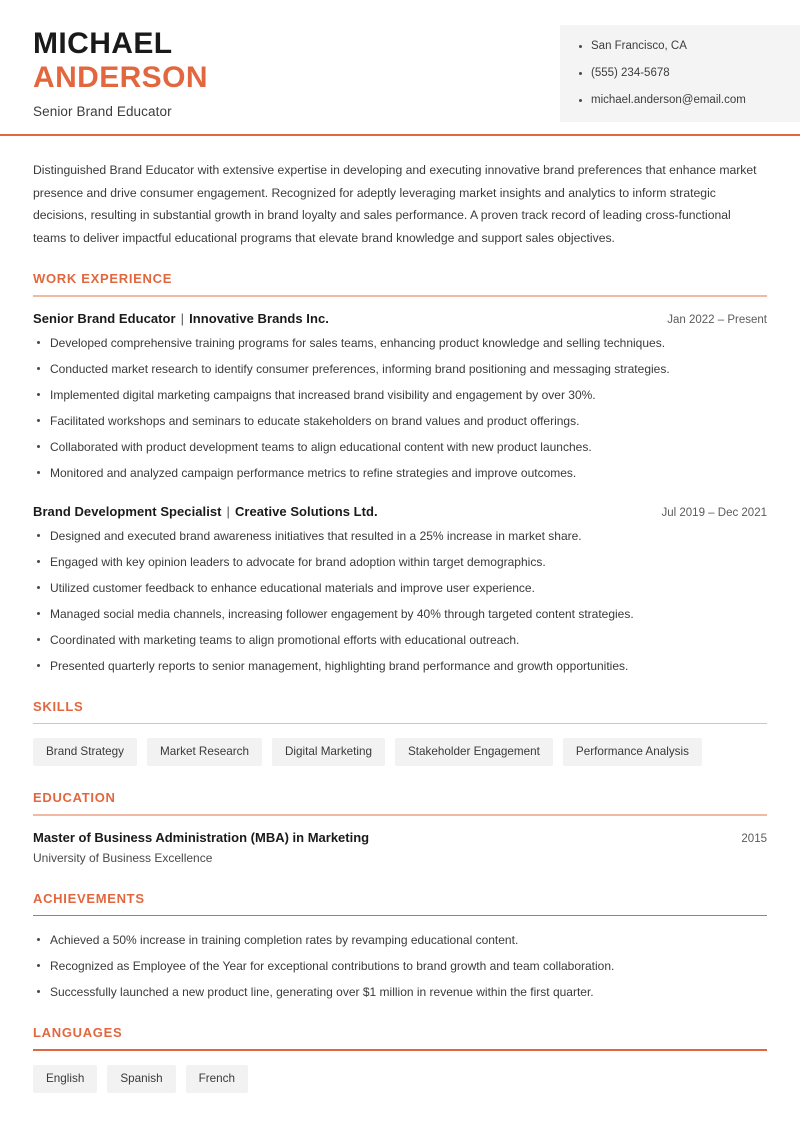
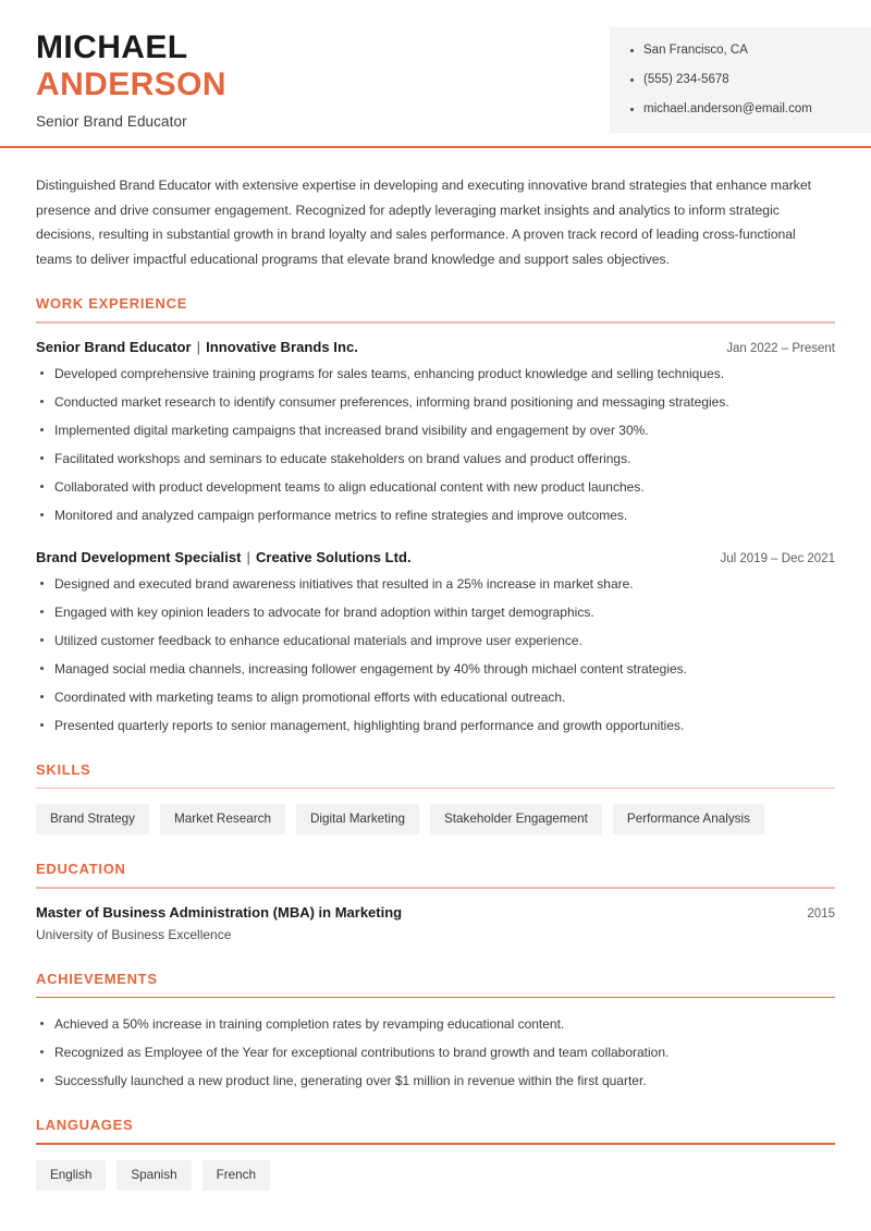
  MICHAEL
  ANDERSON
  Senior Brand Educator
  San Francisco, CA
  (555) 234-5678
  michael.anderson@email.com
- Distinguished Brand Educator with extensive expertise in developing and executing innovative brand preferences that enhance market presence and drive consumer engagement. Recognized for adeptly leveraging market insights and analytics to inform strategic decisions, resulting in substantial growth in brand loyalty and sales performance. A proven track record of leading cross-functional teams to deliver impactful educational programs that elevate brand knowledge and support sales objectives.
+ Distinguished Brand Educator with extensive expertise in developing and executing innovative brand strategies that enhance market presence and drive consumer engagement. Recognized for adeptly leveraging market insights and analytics to inform strategic decisions, resulting in substantial growth in brand loyalty and sales performance. A proven track record of leading cross-functional teams to deliver impactful educational programs that elevate brand knowledge and support sales objectives.
  WORK EXPERIENCE
  Senior Brand Educator | Innovative Brands Inc.
  Jan 2022 – Present
  Developed comprehensive training programs for sales teams, enhancing product knowledge and selling techniques.
  Conducted market research to identify consumer preferences, informing brand positioning and messaging strategies.
  Implemented digital marketing campaigns that increased brand visibility and engagement by over 30%.
  Facilitated workshops and seminars to educate stakeholders on brand values and product offerings.
  Collaborated with product development teams to align educational content with new product launches.
  Monitored and analyzed campaign performance metrics to refine strategies and improve outcomes.
  Brand Development Specialist | Creative Solutions Ltd.
  Jul 2019 – Dec 2021
  Designed and executed brand awareness initiatives that resulted in a 25% increase in market share.
  Engaged with key opinion leaders to advocate for brand adoption within target demographics.
  Utilized customer feedback to enhance educational materials and improve user experience.
- Managed social media channels, increasing follower engagement by 40% through targeted content strategies.
+ Managed social media channels, increasing follower engagement by 40% through michael content strategies.
  Coordinated with marketing teams to align promotional efforts with educational outreach.
  Presented quarterly reports to senior management, highlighting brand performance and growth opportunities.
  SKILLS
  Brand Strategy
  Market Research
  Digital Marketing
  Stakeholder Engagement
  Performance Analysis
  EDUCATION
  Master of Business Administration (MBA) in Marketing
  2015
  University of Business Excellence
  ACHIEVEMENTS
  Achieved a 50% increase in training completion rates by revamping educational content.
  Recognized as Employee of the Year for exceptional contributions to brand growth and team collaboration.
  Successfully launched a new product line, generating over $1 million in revenue within the first quarter.
  LANGUAGES
  English
  Spanish
  French
